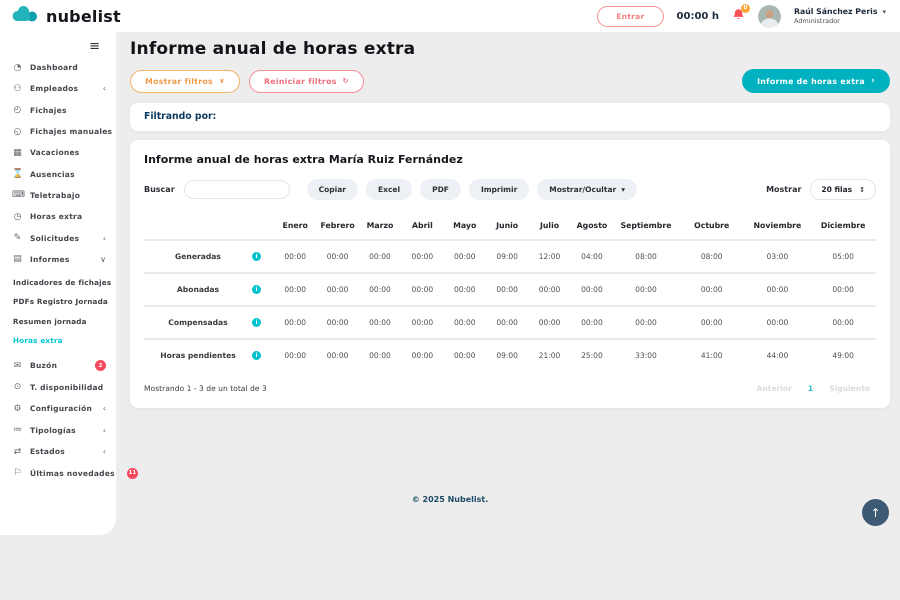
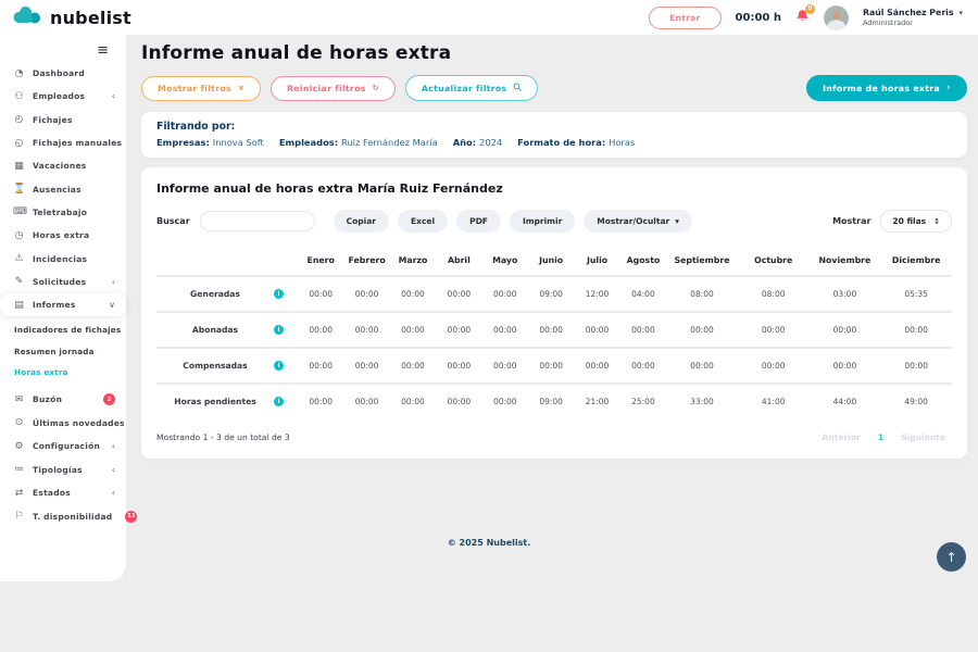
  nubelist
  Entrar
  00:00 h
  Raúl Sánchez Peris
  ▾
  Administrador
  ≡
  ◔
  Dashboard
  ⚇
  Empleados
  ‹
  ◴
  Fichajes
  ◵
  Fichajes manuales
  ▦
  Vacaciones
  ⌛
  Ausencias
  ⌨
  Teletrabajo
  ◷
  Horas extra
+ ⚠
+ Incidencias
  ✎
  Solicitudes
  ‹
  ▤
  Informes
  ∨
  Indicadores de fichajes
- PDFs Registro Jornada
  Resumen jornada
  Horas extra
  ✉
  Buzón
  ⊙
- T. disponibilidad
+ Últimas novedades
  ⚙
  Configuración
  ‹
  ≔
  Tipologías
  ‹
  ⇄
  Estados
  ‹
  ⚐
- Últimas novedades
+ T. disponibilidad
  Informe anual de horas extra
  Mostrar filtros
  ∨
  Reiniciar filtros
  ↻
+ Actualizar filtros
  Informe de horas extra
  ›
  Filtrando por:
+ Empresas:
+ Innova Soft
+ Empleados:
+ Ruiz Fernández María
+ Año:
+ 2024
+ Formato de hora:
+ Horas
  Informe anual de horas extra María Ruiz Fernández
  Buscar
  Copiar
  Excel
  PDF
  Imprimir
  Mostrar/Ocultar
  ▾
  Mostrar
  20 filas
  ↕
  Enero
  Febrero
  Marzo
  Abril
  Mayo
  Junio
  Julio
  Agosto
  Septiembre
  Octubre
  Noviembre
  Diciembre
  Generadas
  00:00
  00:00
  00:00
  00:00
  00:00
  09:00
  12:00
  04:00
  08:00
  08:00
  03:00
- 05:00
+ 05:35
  Abonadas
  00:00
  00:00
  00:00
  00:00
  00:00
  00:00
  00:00
  00:00
  00:00
  00:00
  00:00
  00:00
  Compensadas
  00:00
  00:00
  00:00
  00:00
  00:00
  00:00
  00:00
  00:00
  00:00
  00:00
  00:00
  00:00
  Horas pendientes
  00:00
  00:00
  00:00
  00:00
  00:00
  09:00
  21:00
  25:00
  33:00
  41:00
  44:00
  49:00
  Mostrando 1 - 3 de un total de 3
  Anterior
  1
  Siguiente
  © 2025 Nubelist.
  ↑
